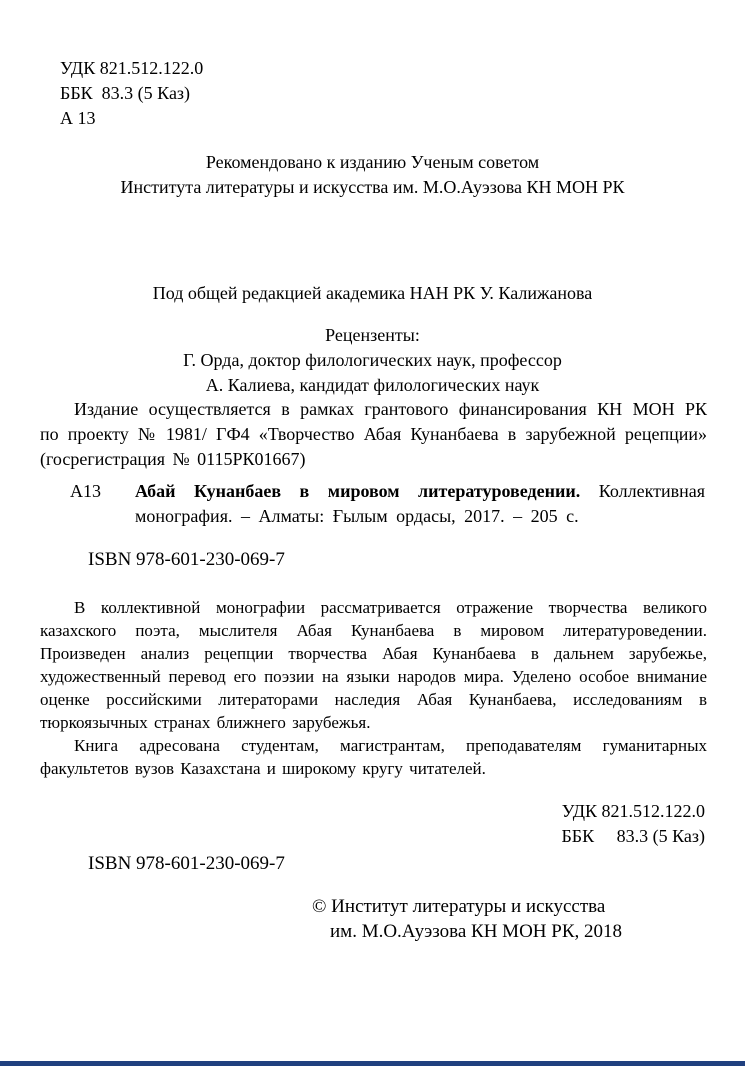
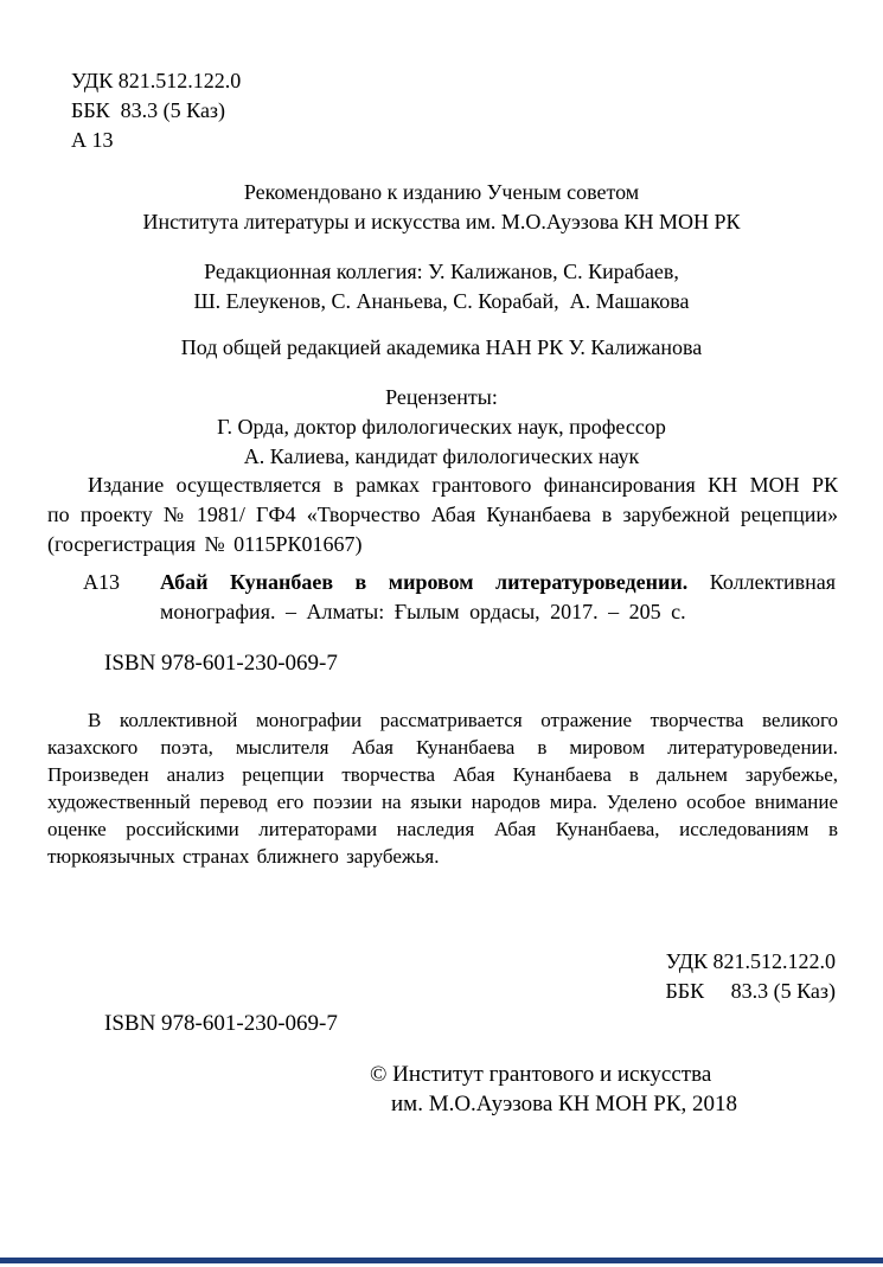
  УДК 821.512.122.0
  ББК 83.3 (5 Каз)
  А 13
  Рекомендовано к изданию Ученым советом
  Института литературы и искусства им. М.О.Ауэзова КН МОН РК
+ Редакционная коллегия: У. Калижанов, С. Кирабаев,
+ Ш. Елеукенов, С. Ананьева, С. Корабай, А. Машакова
  Под общей редакцией академика НАН РК У. Калижанова
  Рецензенты:
  Г. Орда, доктор филологических наук, профессор
  А. Калиева, кандидат филологических наук
  Издание осуществляется в рамках грантового финансирования КН МОН РК по проекту № 1981/ ГФ4 «Творчество Абая Кунанбаева в зарубежной рецепции» (госрегистрация № 0115РК01667)
  А13
  Абай Кунанбаев в мировом литературоведении. Коллективная монография. – Алматы: Ғылым ордасы, 2017. – 205 с.
  ISBN 978-601-230-069-7
  В коллективной монографии рассматривается отражение творчества великого казахского поэта, мыслителя Абая Кунанбаева в мировом литературоведении. Произведен анализ рецепции творчества Абая Кунанбаева в дальнем зарубежье, художественный перевод его поэзии на языки народов мира. Уделено особое внимание оценке российскими литераторами наследия Абая Кунанбаева, исследованиям в тюркоязычных странах ближнего зарубежья.
- Книга адресована студентам, магистрантам, преподавателям гуманитарных факультетов вузов Казахстана и широкому кругу читателей.
  УДК 821.512.122.0
  ББК 83.3 (5 Каз)
  ISBN 978-601-230-069-7
- © Институт литературы и искусства
+ © Институт грантового и искусства
  им. М.О.Ауэзова КН МОН РК, 2018
